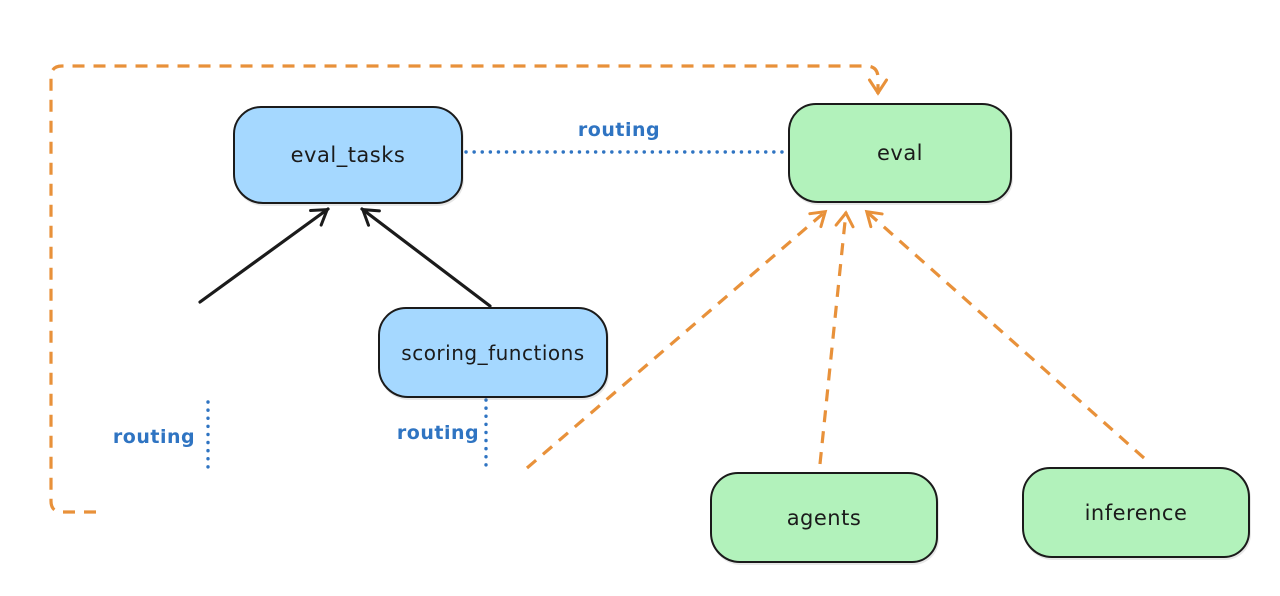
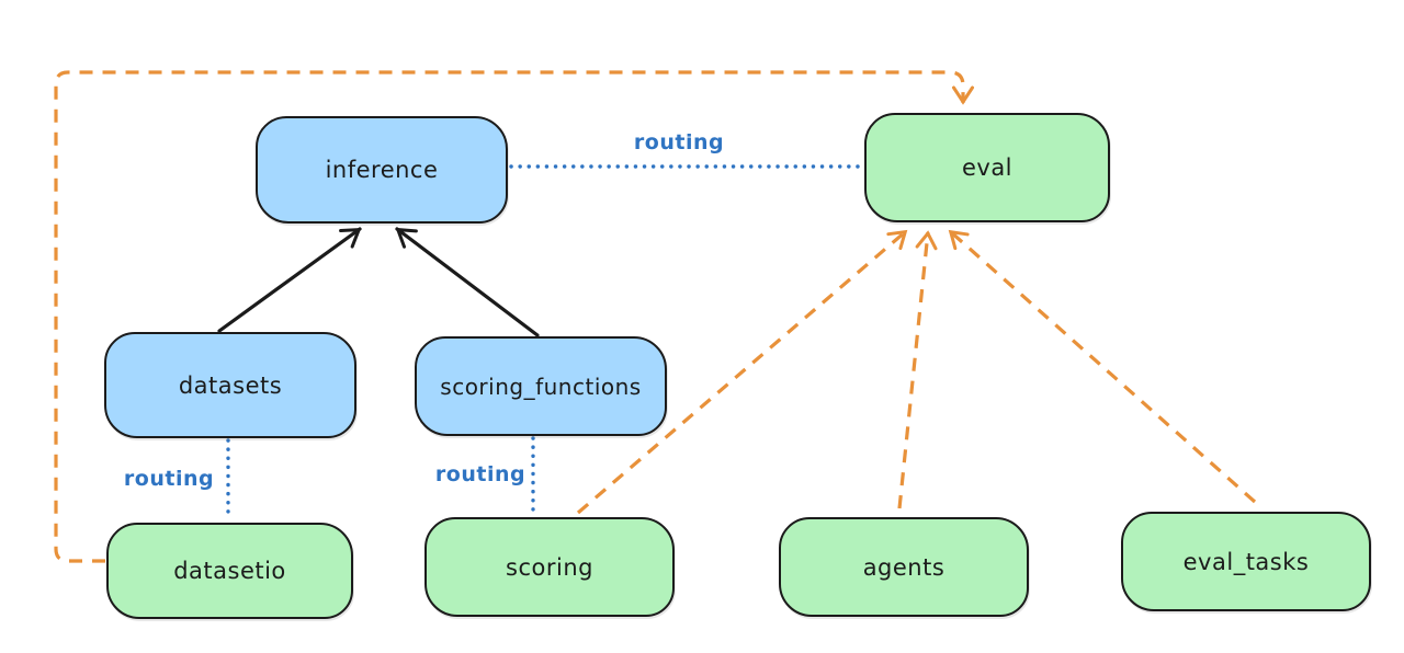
- eval_tasks
+ inference
  eval
+ datasets
  scoring_functions
+ datasetio
+ scoring
  agents
- inference
+ eval_tasks
  routing
  routing
  routing
